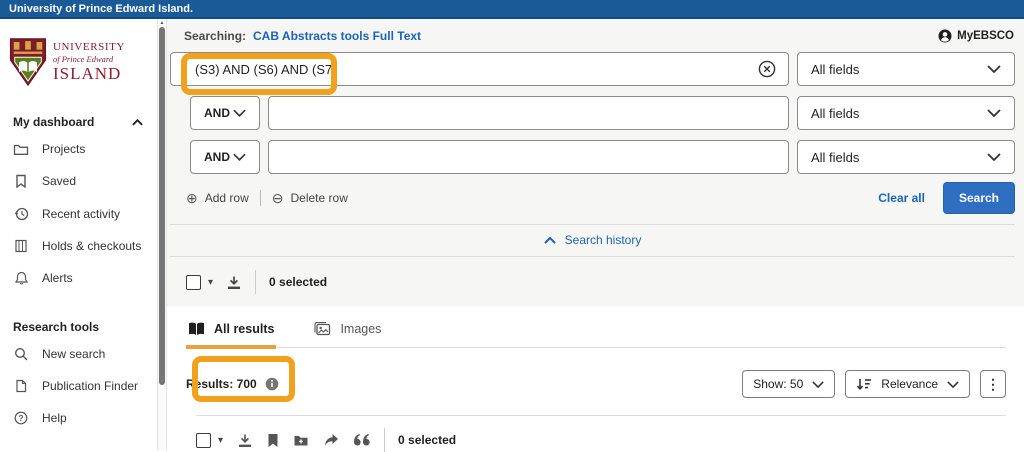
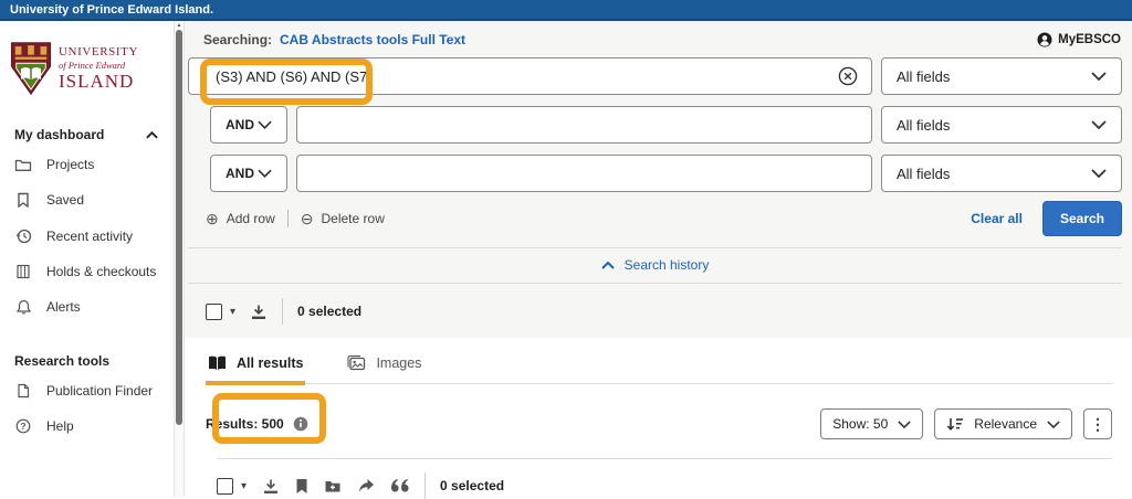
  University of Prince Edward Island.
  UNIVERSITY
  of Prince Edward
  ISLAND
  My dashboard
  Projects
  Saved
  Recent activity
  Holds & checkouts
  Alerts
  Research tools
- New search
  Publication Finder
  ?
  Help
  Searching:
  CAB Abstracts tools Full Text
  MyEBSCO
  (S3) AND (S6) AND (S7)
  All fields
  AND
  All fields
  AND
  All fields
  ⊕
  Add row
  ⊖
  Delete row
  Clear all
  Search
  Search history
  ▾
  0 selected
  All results
  Images
- Results: 700
+ Results: 500
  Show: 50
  Relevance
  ⋮
  ▾
  0 selected
